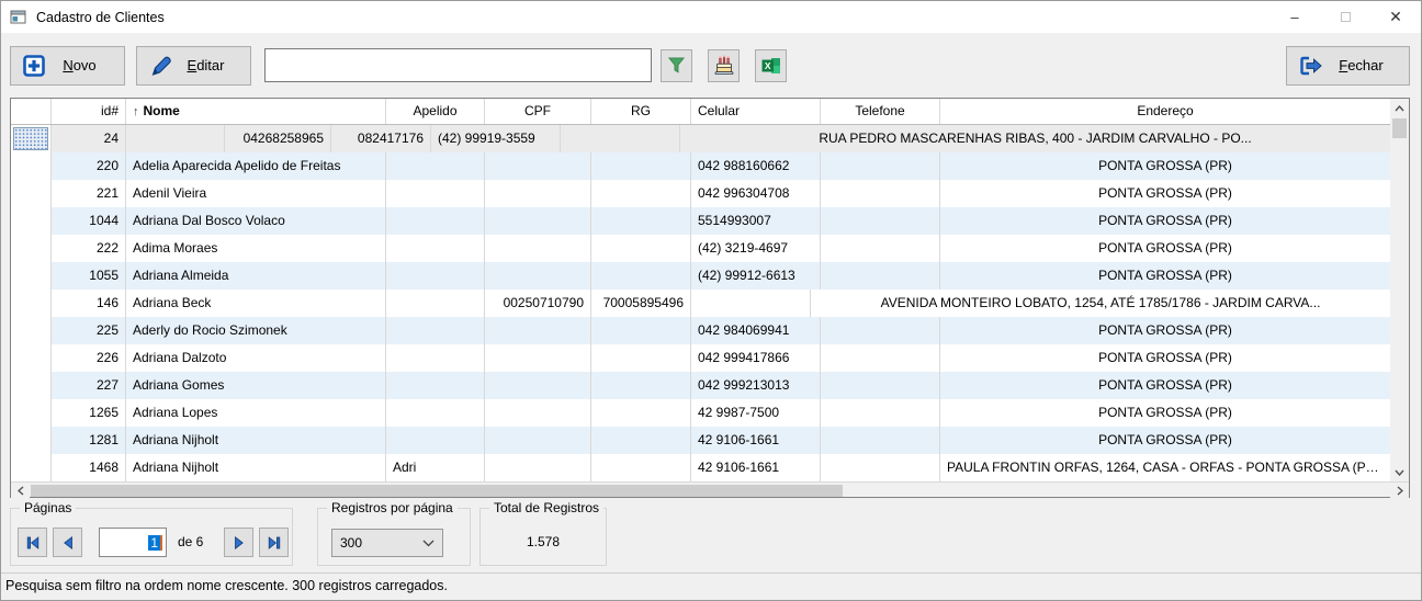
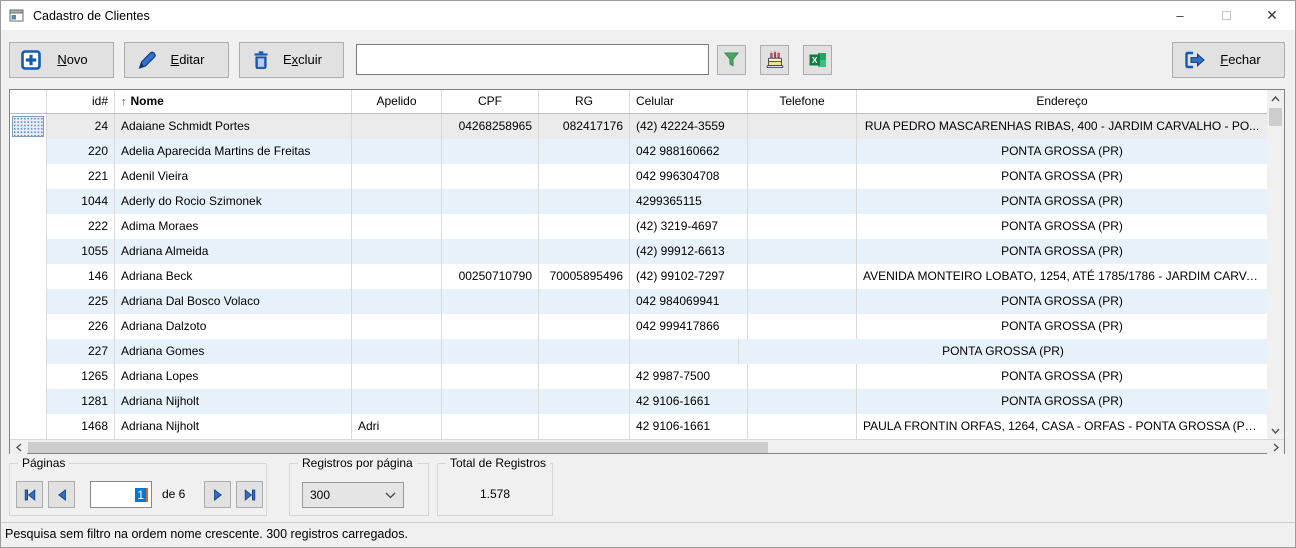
  Cadastro de Clientes
  –
  ✕
  Novo
  Editar
+ Excluir
  X
  Fechar
  id#
  ↑ Nome
  Apelido
  CPF
  RG
  Celular
  Telefone
  Endereço
  24
+ Adaiane Schmidt Portes
  04268258965
  082417176
- (42) 99919-3559
+ (42) 42224-3559
  RUA PEDRO MASCARENHAS RIBAS, 400 - JARDIM CARVALHO - PO...
  220
- Adelia Aparecida Apelido de Freitas
+ Adelia Aparecida Martins de Freitas
  042 988160662
  PONTA GROSSA (PR)
  221
  Adenil Vieira
  042 996304708
  PONTA GROSSA (PR)
  1044
- Adriana Dal Bosco Volaco
+ Aderly do Rocio Szimonek
- 5514993007
+ 4299365115
  PONTA GROSSA (PR)
  222
  Adima Moraes
  (42) 3219-4697
  PONTA GROSSA (PR)
  1055
  Adriana Almeida
  (42) 99912-6613
  PONTA GROSSA (PR)
  146
  Adriana Beck
  00250710790
  70005895496
+ (42) 99102-7297
  AVENIDA MONTEIRO LOBATO, 1254, ATÉ 1785/1786 - JARDIM CARVA...
  225
- Aderly do Rocio Szimonek
+ Adriana Dal Bosco Volaco
  042 984069941
  PONTA GROSSA (PR)
  226
  Adriana Dalzoto
  042 999417866
  PONTA GROSSA (PR)
  227
  Adriana Gomes
- 042 999213013
  PONTA GROSSA (PR)
  1265
  Adriana Lopes
  42 9987-7500
  PONTA GROSSA (PR)
  1281
  Adriana Nijholt
  42 9106-1661
  PONTA GROSSA (PR)
  1468
  Adriana Nijholt
  Adri
  42 9106-1661
  PAULA FRONTIN ORFAS, 1264, CASA - ORFAS - PONTA GROSSA (PR...
  Páginas
  1
  de 6
  Registros por página
  300
  Total de Registros
  1.578
  Pesquisa sem filtro na ordem nome crescente. 300 registros carregados.
